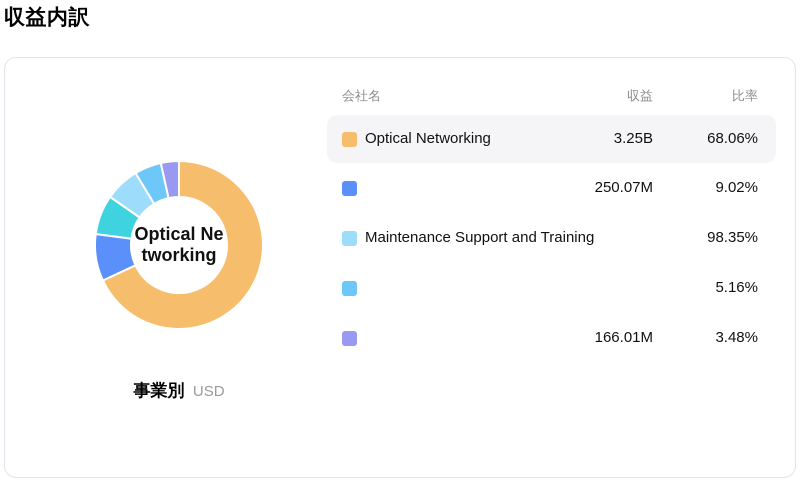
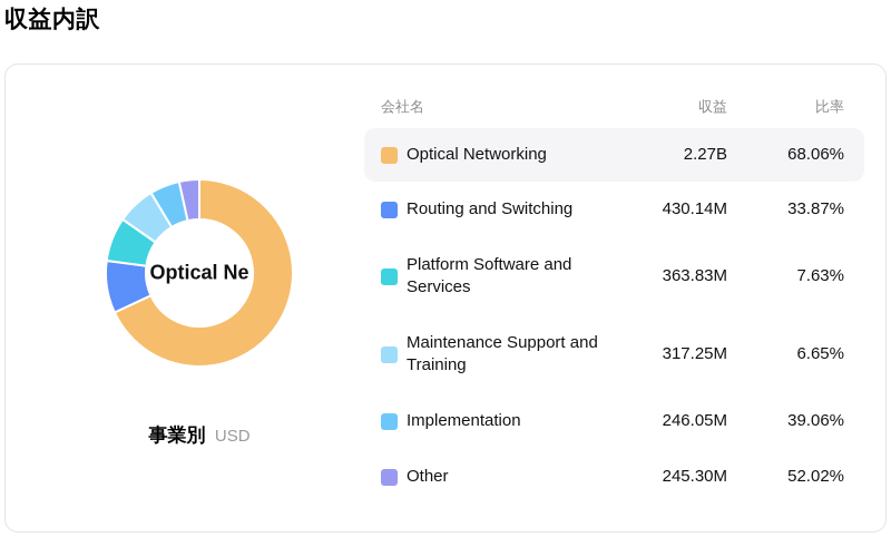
  収益内訳
  Optical Ne
- tworking
  事業別 USD
  会社名
  収益
  比率
  Optical Networking
- 3.25B
+ 2.27B
  68.06%
+ Routing and Switching
- 250.07M
+ 430.14M
- 9.02%
+ 33.87%
+ Platform Software and Services
+ 363.83M
+ 7.63%
  Maintenance Support and Training
+ 317.25M
- 98.35%
+ 6.65%
+ Implementation
+ 246.05M
- 5.16%
+ 39.06%
+ Other
- 166.01M
+ 245.30M
- 3.48%
+ 52.02%
